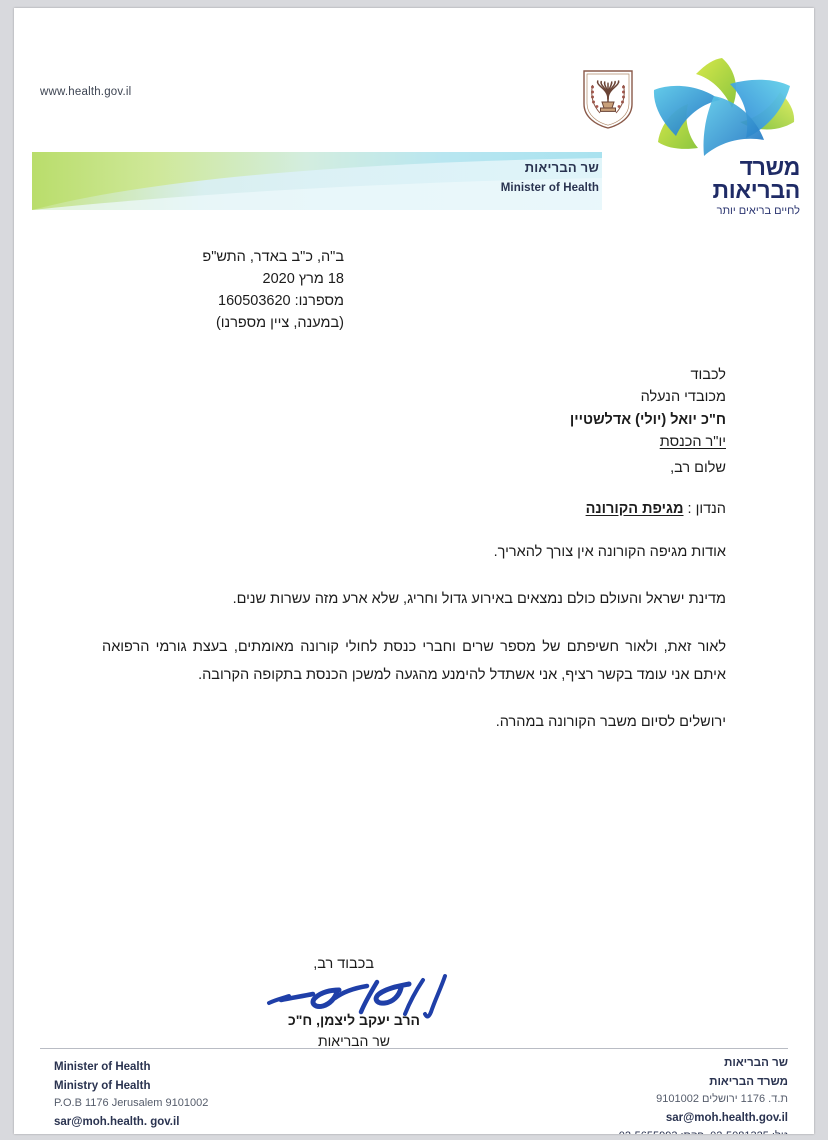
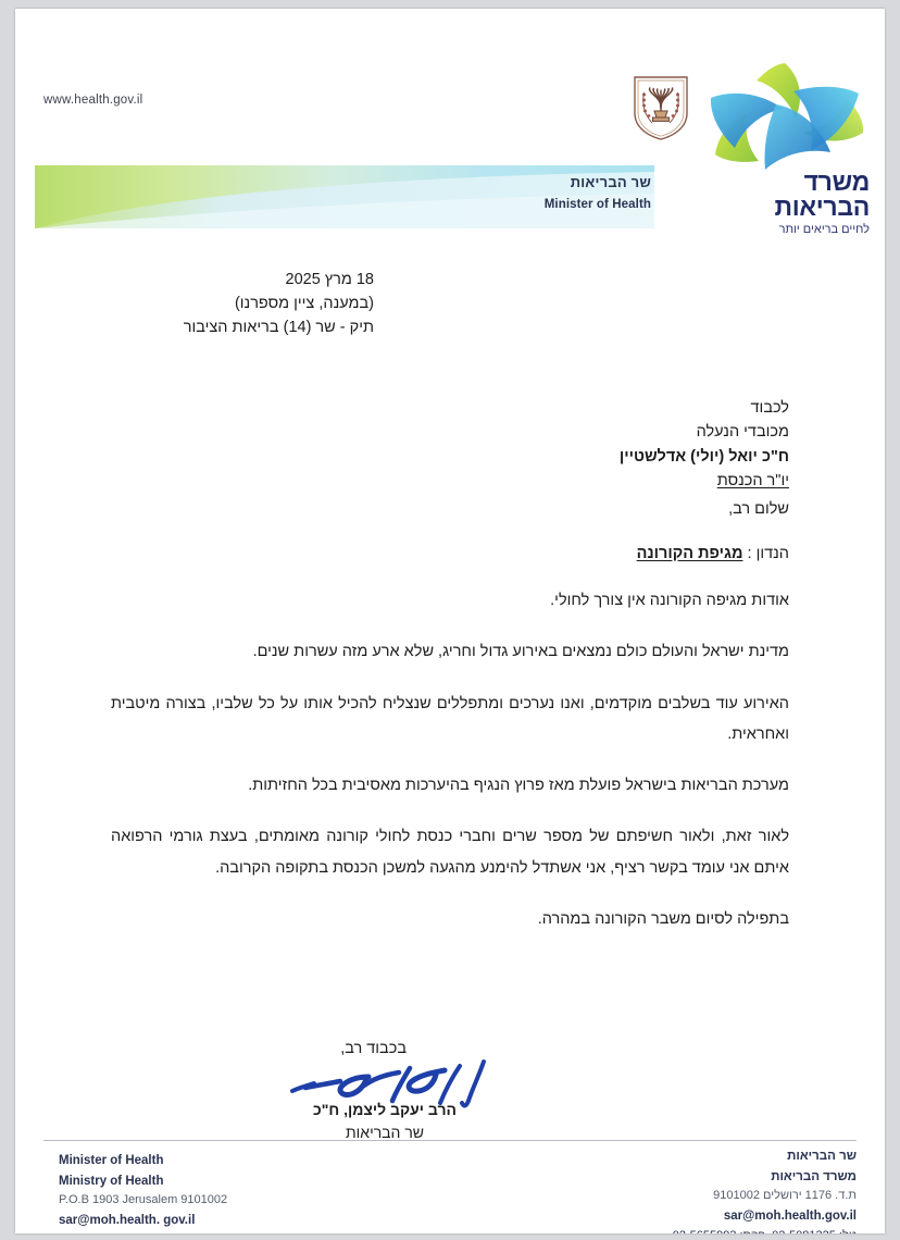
  www.health.gov.il
  משרד
  הבריאות
  לחיים בריאים יותר
  שר הבריאות
  Minister of Health
- ב"ה, כ"ב באדר, התש"פ
- 18 מרץ 2020
+ 18 מרץ 2025
- מספרנו: 160503620
  (במענה, ציין מספרנו)
+ תיק - שר (14) בריאות הציבור
  לכבוד
  מכובדי הנעלה
  ח"כ יואל (יולי) אדלשטיין
  יו"ר הכנסת
  שלום רב,
  הנדון : מגיפת הקורונה
- אודות מגיפה הקורונה אין צורך להאריך.
+ אודות מגיפה הקורונה אין צורך לחולי.
  מדינת ישראל והעולם כולם נמצאים באירוע גדול וחריג, שלא ארע מזה עשרות שנים.
+ האירוע עוד בשלבים מוקדמים, ואנו נערכים ומתפללים שנצליח להכיל אותו על כל שלביו, בצורה מיטבית ואחראית.
+ מערכת הבריאות בישראל פועלת מאז פרוץ הנגיף בהיערכות מאסיבית בכל החזיתות.
  לאור זאת, ולאור חשיפתם של מספר שרים וחברי כנסת לחולי קורונה מאומתים, בעצת גורמי הרפואה איתם אני עומד בקשר רציף, אני אשתדל להימנע מהגעה למשכן הכנסת בתקופה הקרובה.
- ירושלים לסיום משבר הקורונה במהרה.
+ בתפילה לסיום משבר הקורונה במהרה.
  בכבוד רב,
  הרב יעקב ליצמן, ח"כ
  שר הבריאות
  שר הבריאות
  משרד הבריאות
  ת.ד. 1176 ירושלים 9101002
  sar@moh.health.gov.il
  Minister of Health
  Ministry of Health
- P.O.B 1176 Jerusalem 9101002
+ P.O.B 1903 Jerusalem 9101002
  sar@moh.health. gov.il
